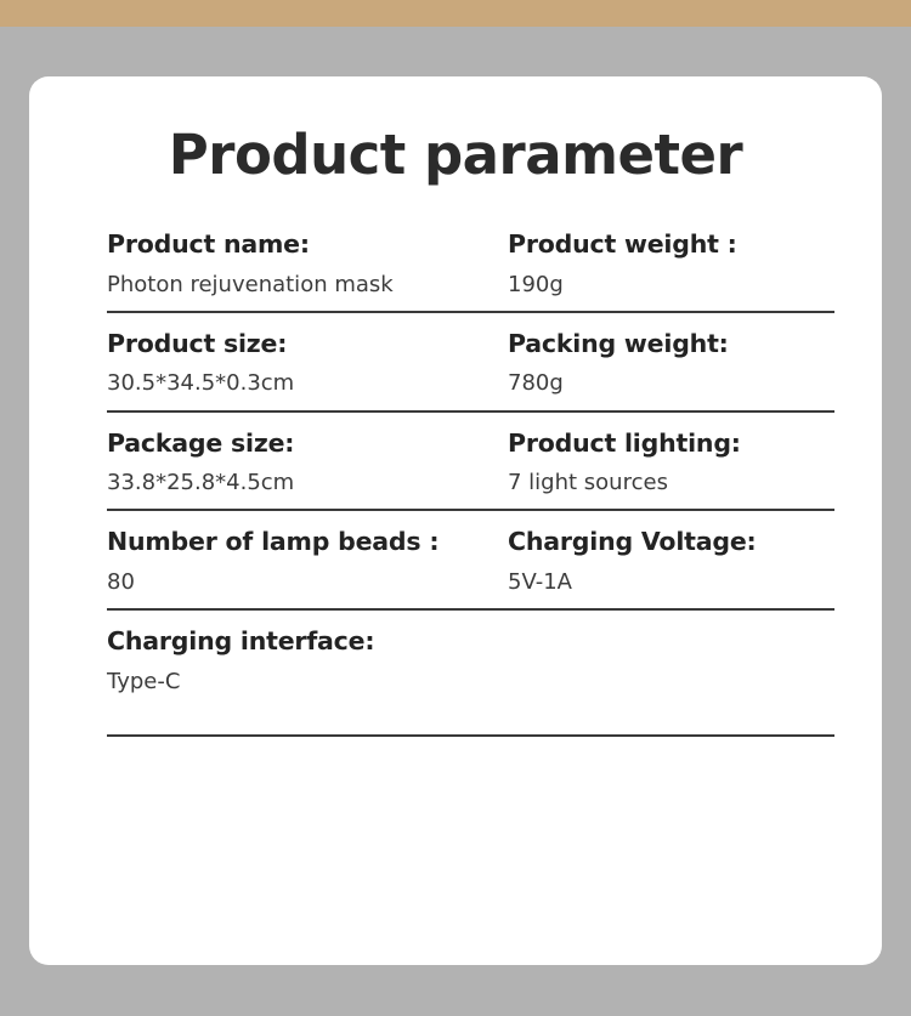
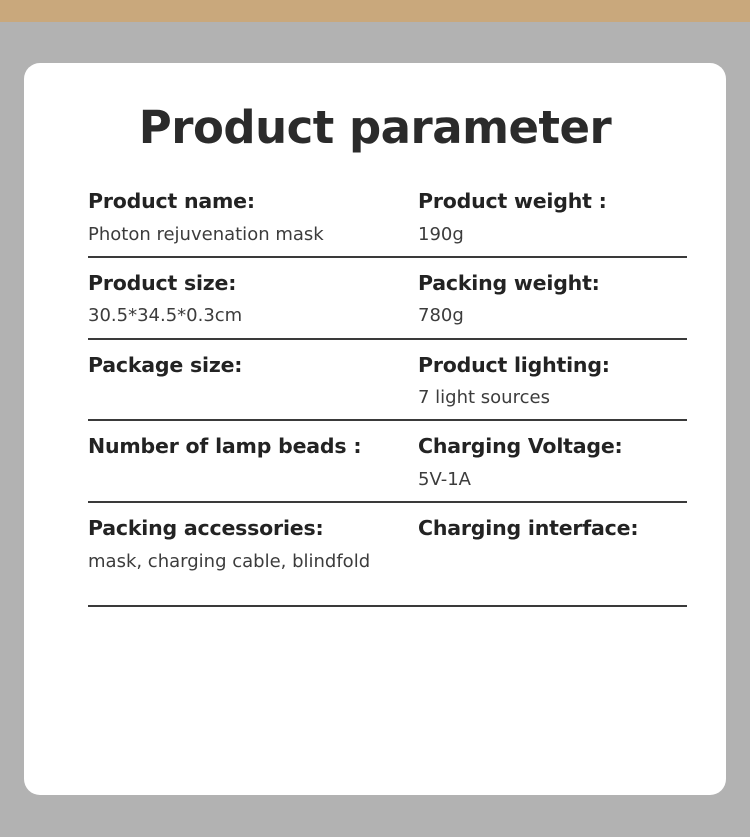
  Product parameter
  Product name:
  Photon rejuvenation mask
  Product weight :
  190g
  Product size:
  30.5*34.5*0.3cm
  Packing weight:
  780g
  Package size:
- 33.8*25.8*4.5cm
  Product lighting:
  7 light sources
  Number of lamp beads :
- 80
  Charging Voltage:
  5V-1A
+ Packing accessories:
+ mask, charging cable, blindfold
  Charging interface:
- Type-C
